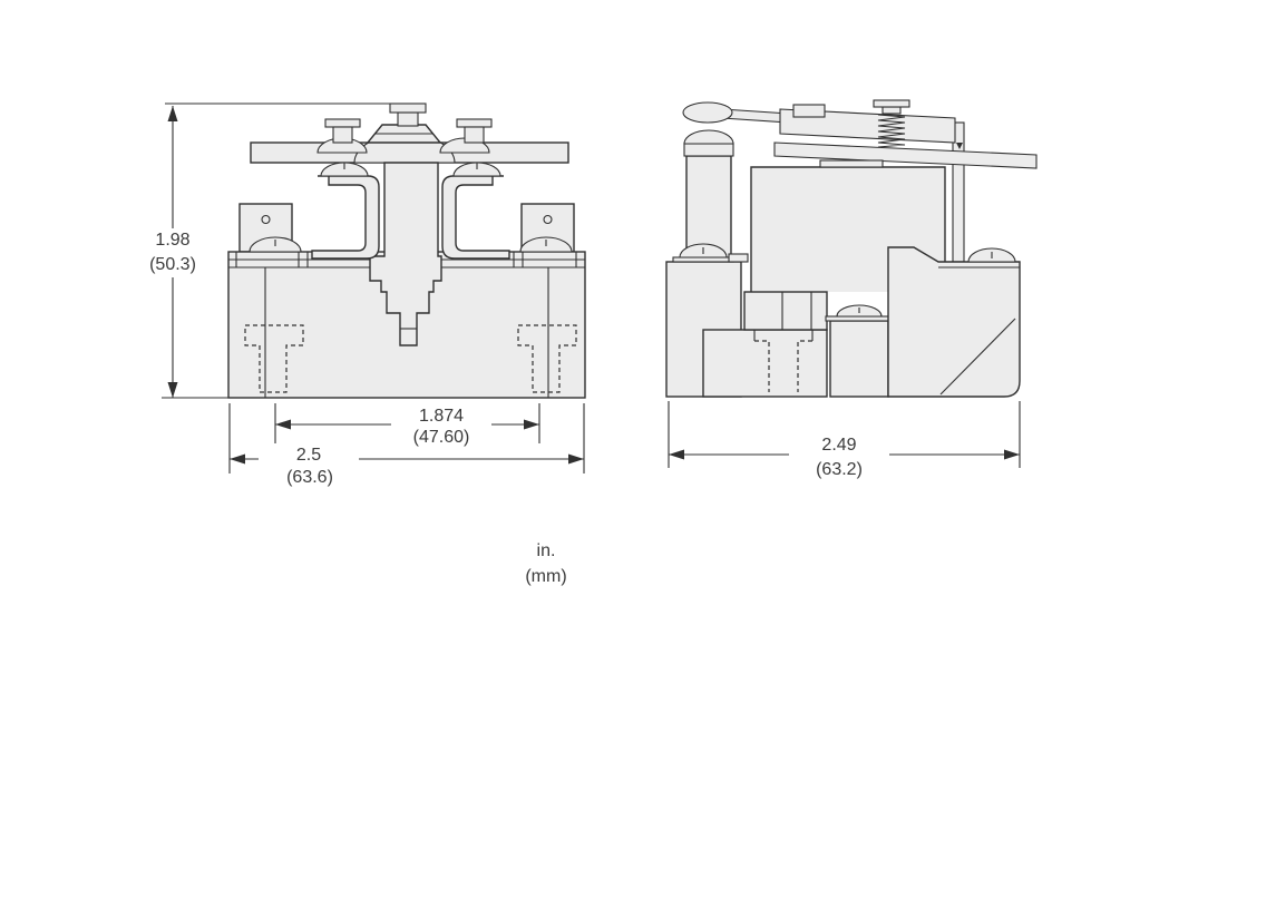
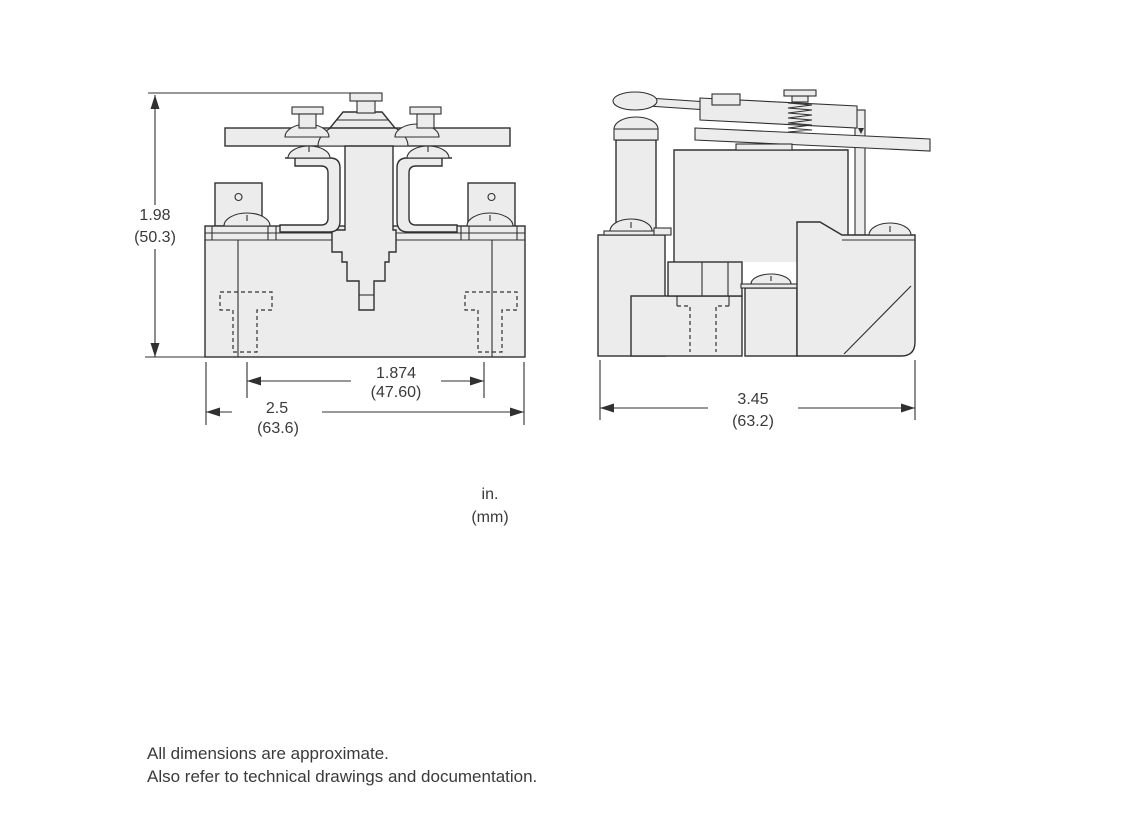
  1.98
  (50.3)
  1.874
  (47.60)
  2.5
  (63.6)
- 2.49
+ 3.45
  (63.2)
  in.
  (mm)
+ All dimensions are approximate.
+ Also refer to technical drawings and documentation.
